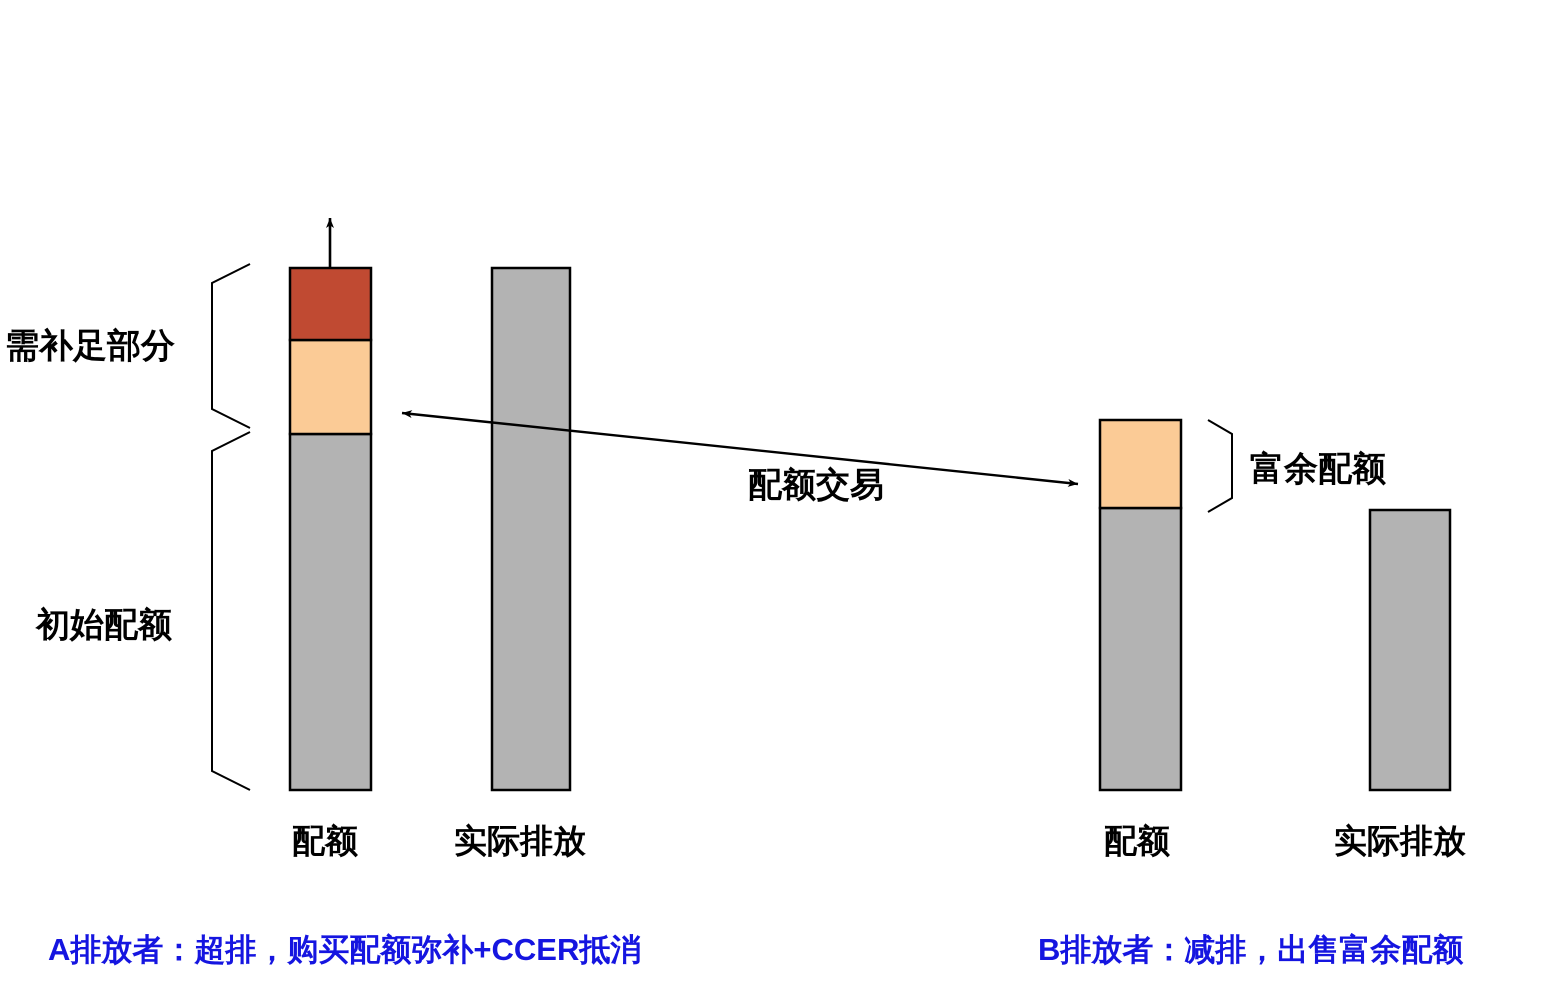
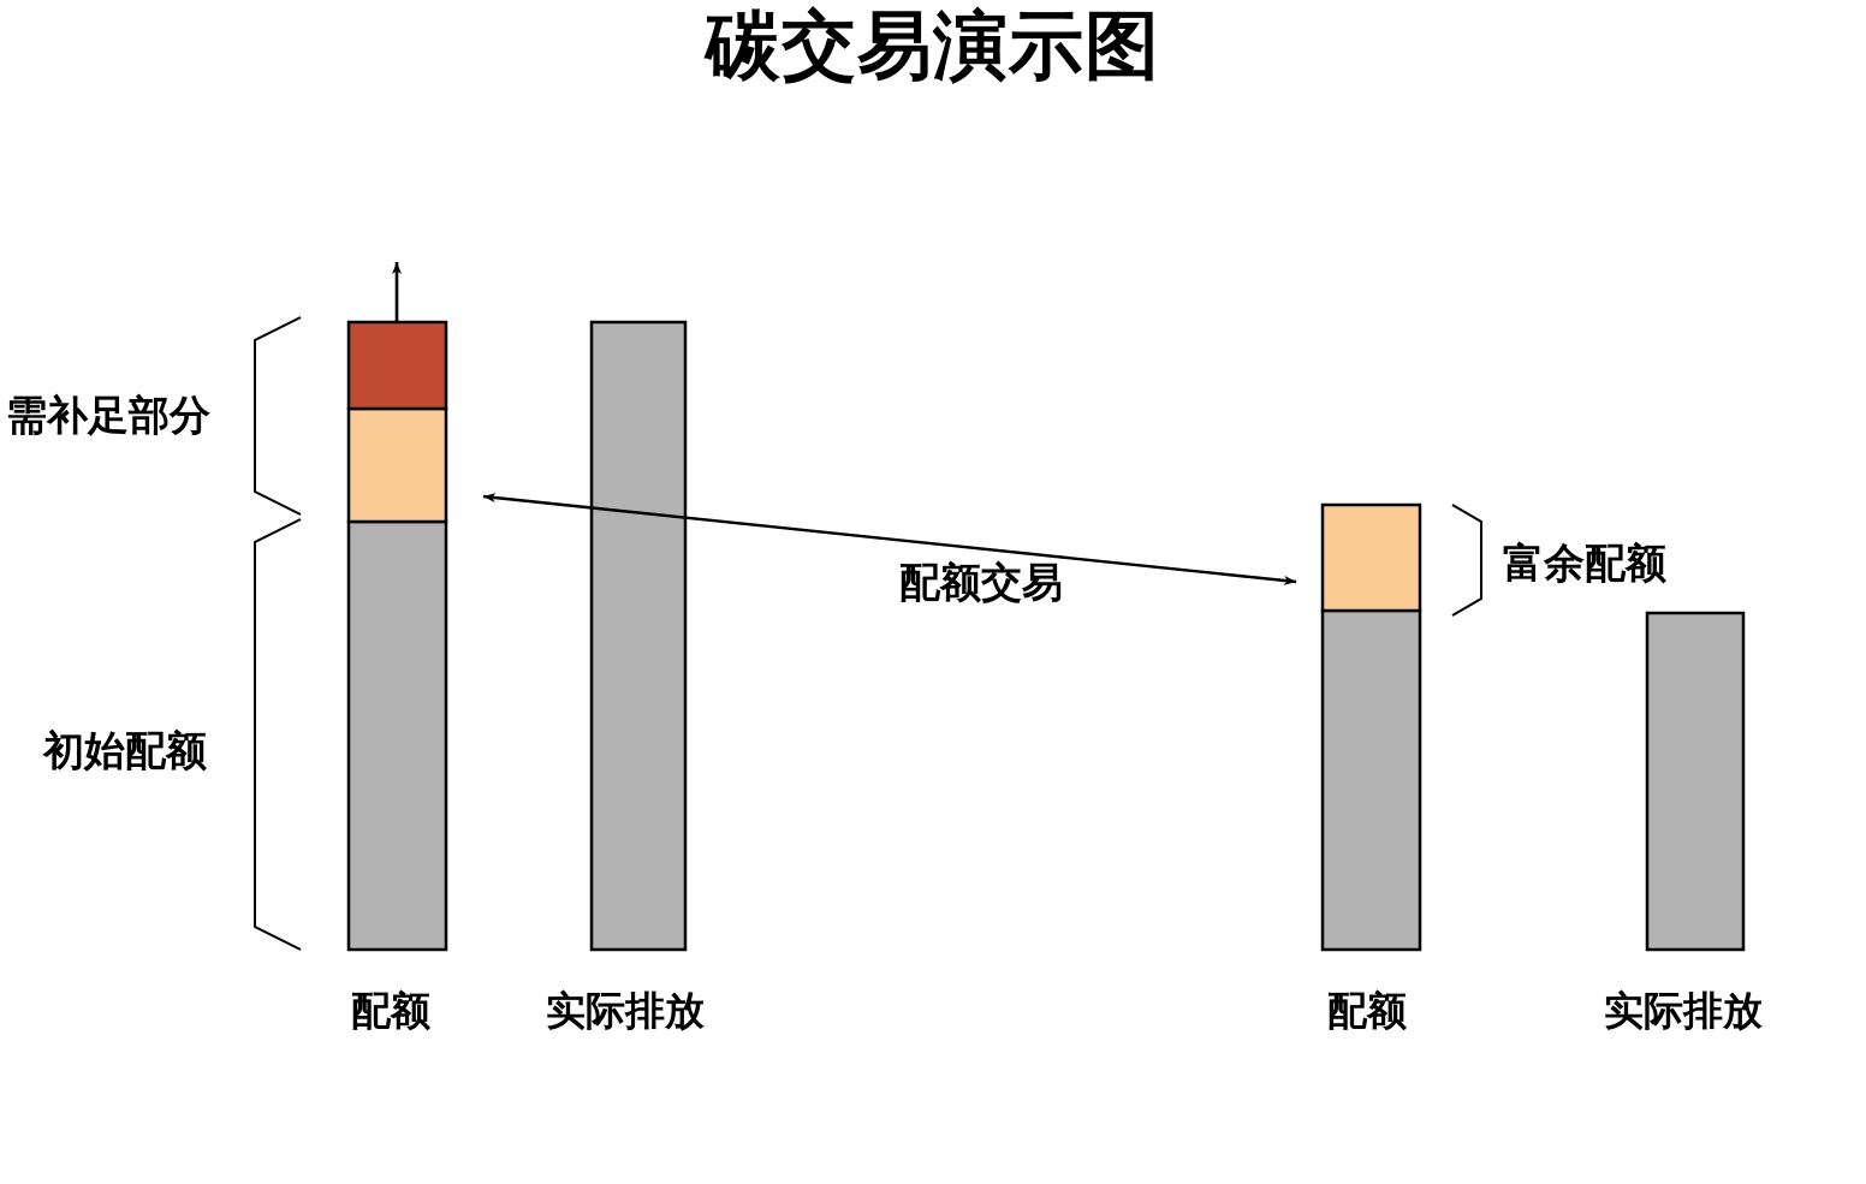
+ 碳交易演示图
  需补足部分
  初始配额
  配额交易
  富余配额
  配额
  实际排放
  配额
  实际排放
- A排放者：超排，购买配额弥补+CCER抵消
- B排放者：减排，出售富余配额
